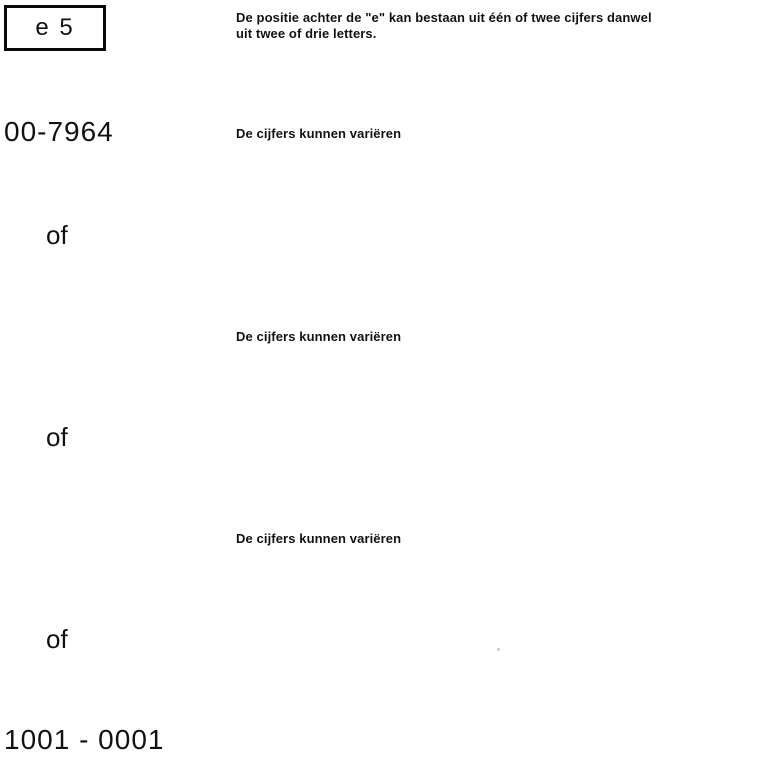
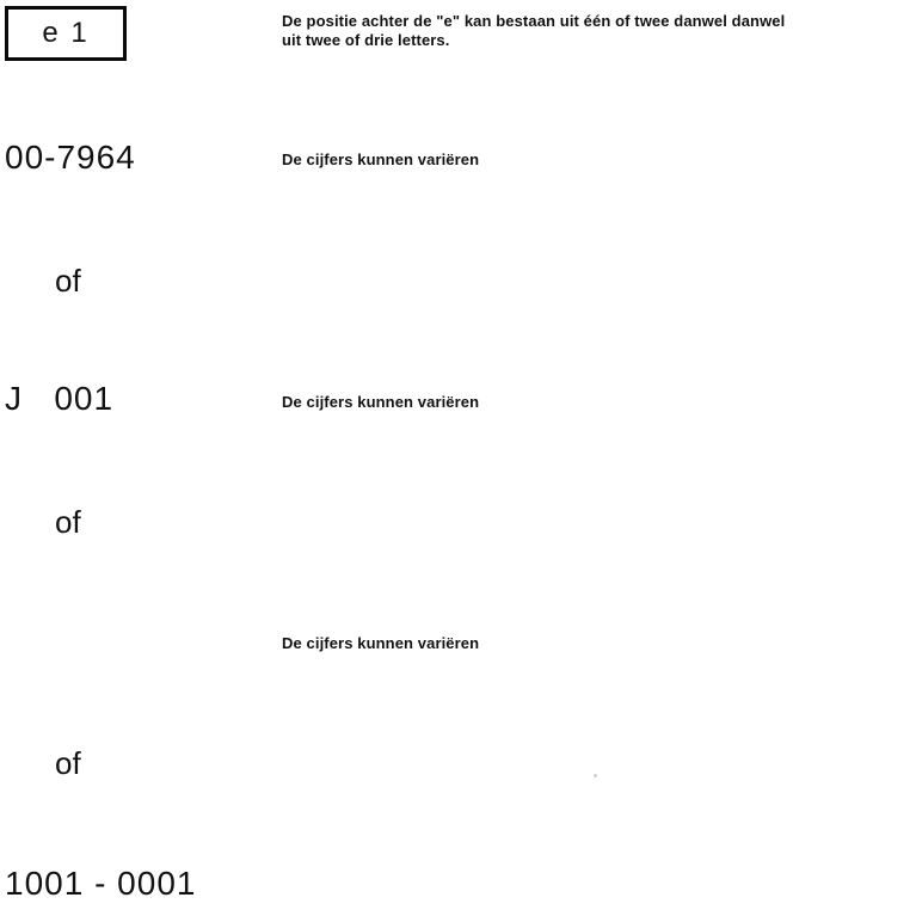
- e 5
+ e 1
- De positie achter de "e" kan bestaan uit één of twee cijfers danwel
+ De positie achter de "e" kan bestaan uit één of twee danwel danwel
  uit twee of drie letters.
  00-7964
  De cijfers kunnen variëren
  of
+ J 001
  De cijfers kunnen variëren
  of
  De cijfers kunnen variëren
  of
  1001 - 0001
